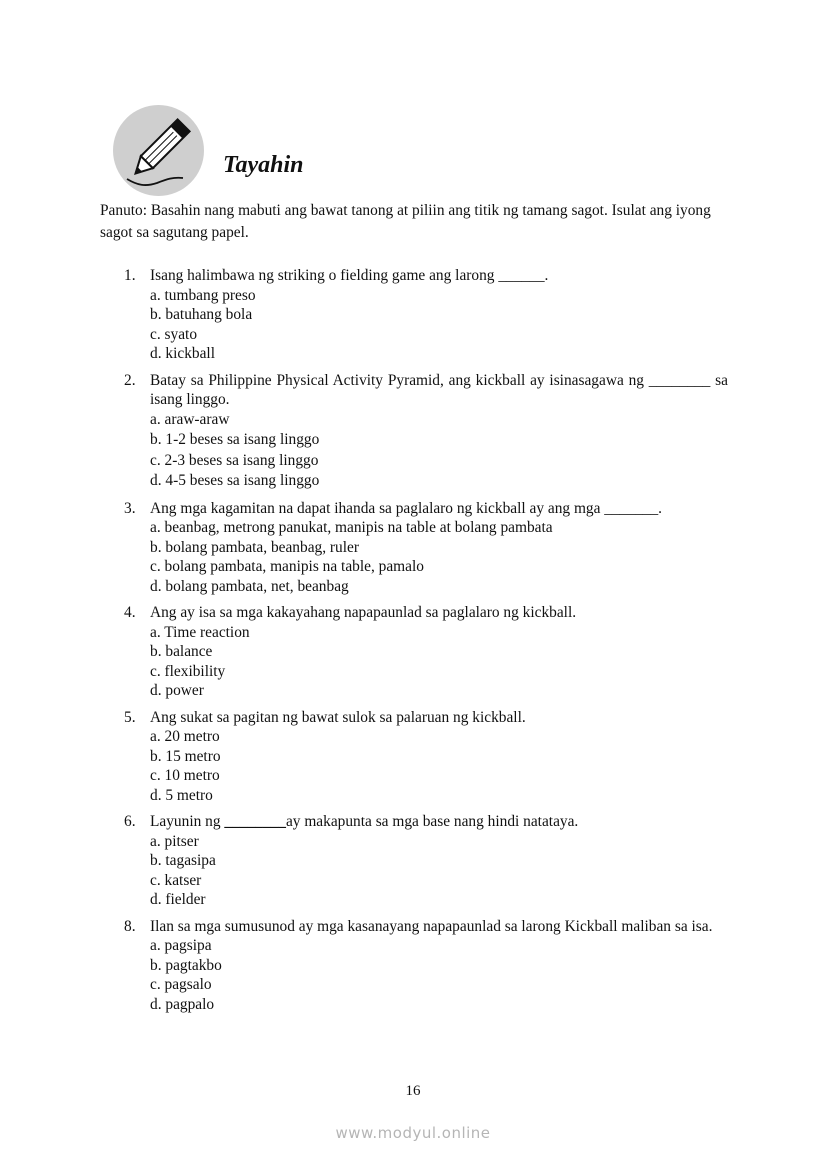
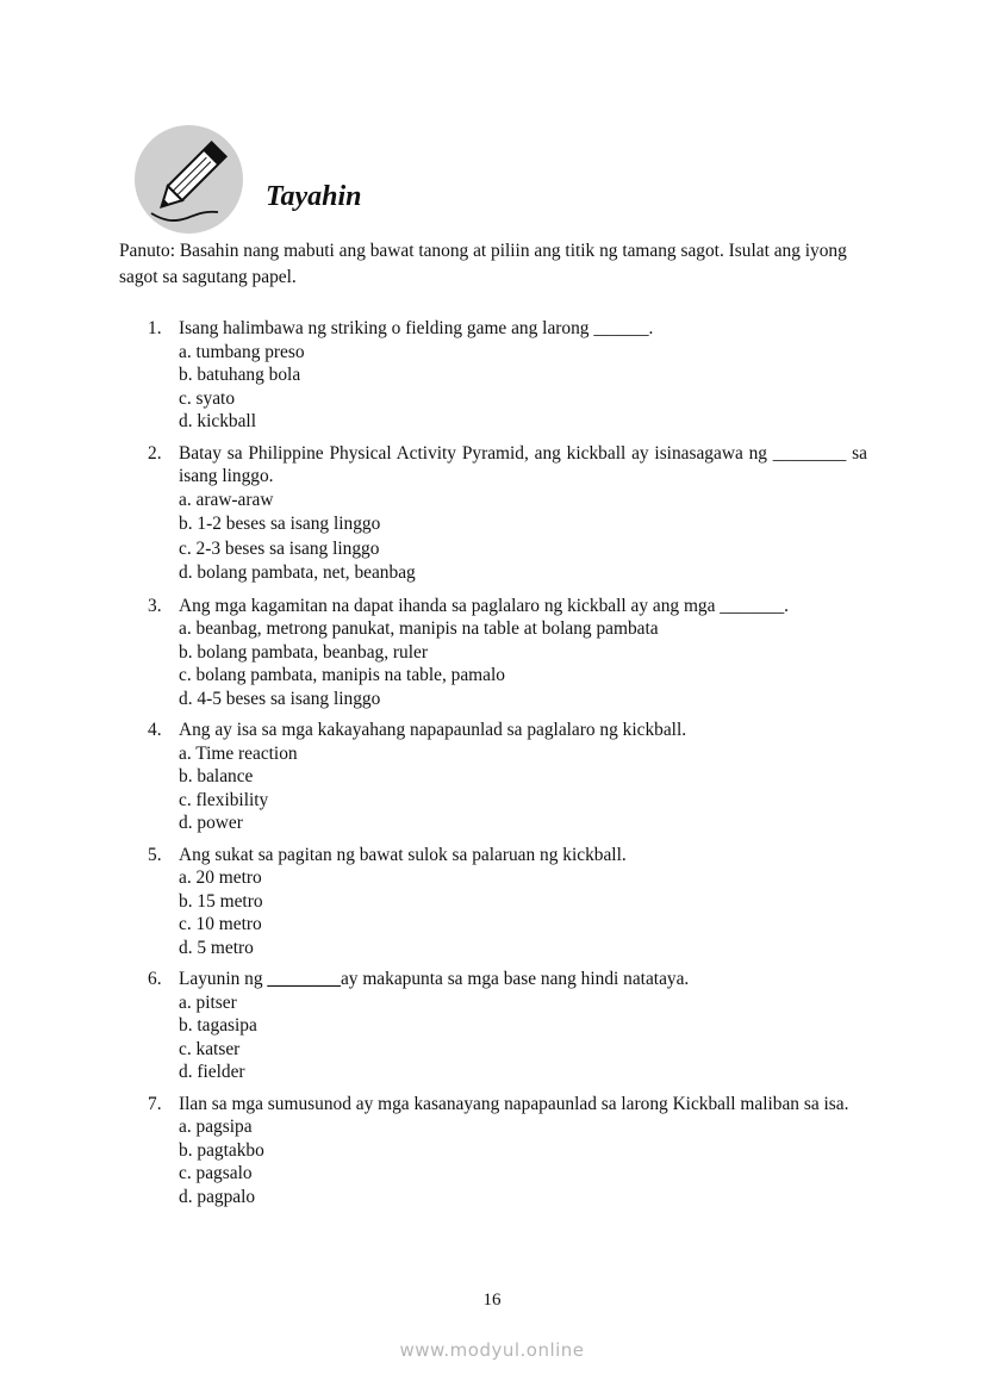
  Tayahin
  Panuto: Basahin nang mabuti ang bawat tanong at piliin ang titik ng tamang sagot. Isulat ang iyong sagot sa sagutang papel.
  1.
  Isang halimbawa ng striking o fielding game ang larong ______.
  a. tumbang preso
  b. batuhang bola
  c. syato
  d. kickball
  2.
  Batay sa Philippine Physical Activity Pyramid, ang kickball ay isinasagawa ng ________ sa isang linggo.
  a. araw-araw
  b. 1-2 beses sa isang linggo
  c. 2-3 beses sa isang linggo
- d. 4-5 beses sa isang linggo
+ d. bolang pambata, net, beanbag
  3.
  Ang mga kagamitan na dapat ihanda sa paglalaro ng kickball ay ang mga _______.
  a. beanbag, metrong panukat, manipis na table at bolang pambata
  b. bolang pambata, beanbag, ruler
  c. bolang pambata, manipis na table, pamalo
- d. bolang pambata, net, beanbag
+ d. 4-5 beses sa isang linggo
  4.
  Ang ay isa sa mga kakayahang napapaunlad sa paglalaro ng kickball.
  a. Time reaction
  b. balance
  c. flexibility
  d. power
  5.
  Ang sukat sa pagitan ng bawat sulok sa palaruan ng kickball.
  a. 20 metro
  b. 15 metro
  c. 10 metro
  d. 5 metro
  6.
  Layunin ng ________ay makapunta sa mga base nang hindi natataya.
  a. pitser
  b. tagasipa
  c. katser
  d. fielder
- 8.
+ 7.
  Ilan sa mga sumusunod ay mga kasanayang napapaunlad sa larong Kickball maliban sa isa.
  a. pagsipa
  b. pagtakbo
  c. pagsalo
  d. pagpalo
  16
  www.modyul.online
